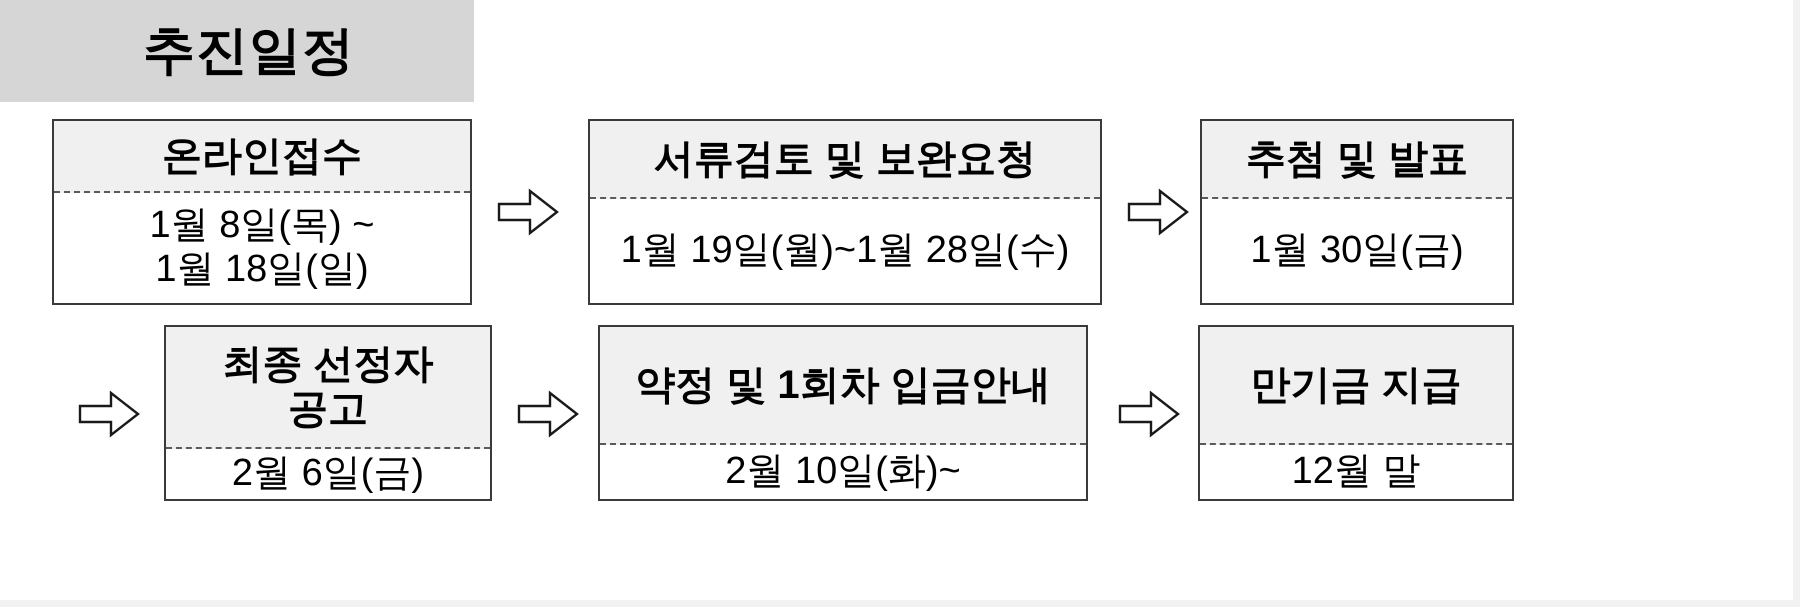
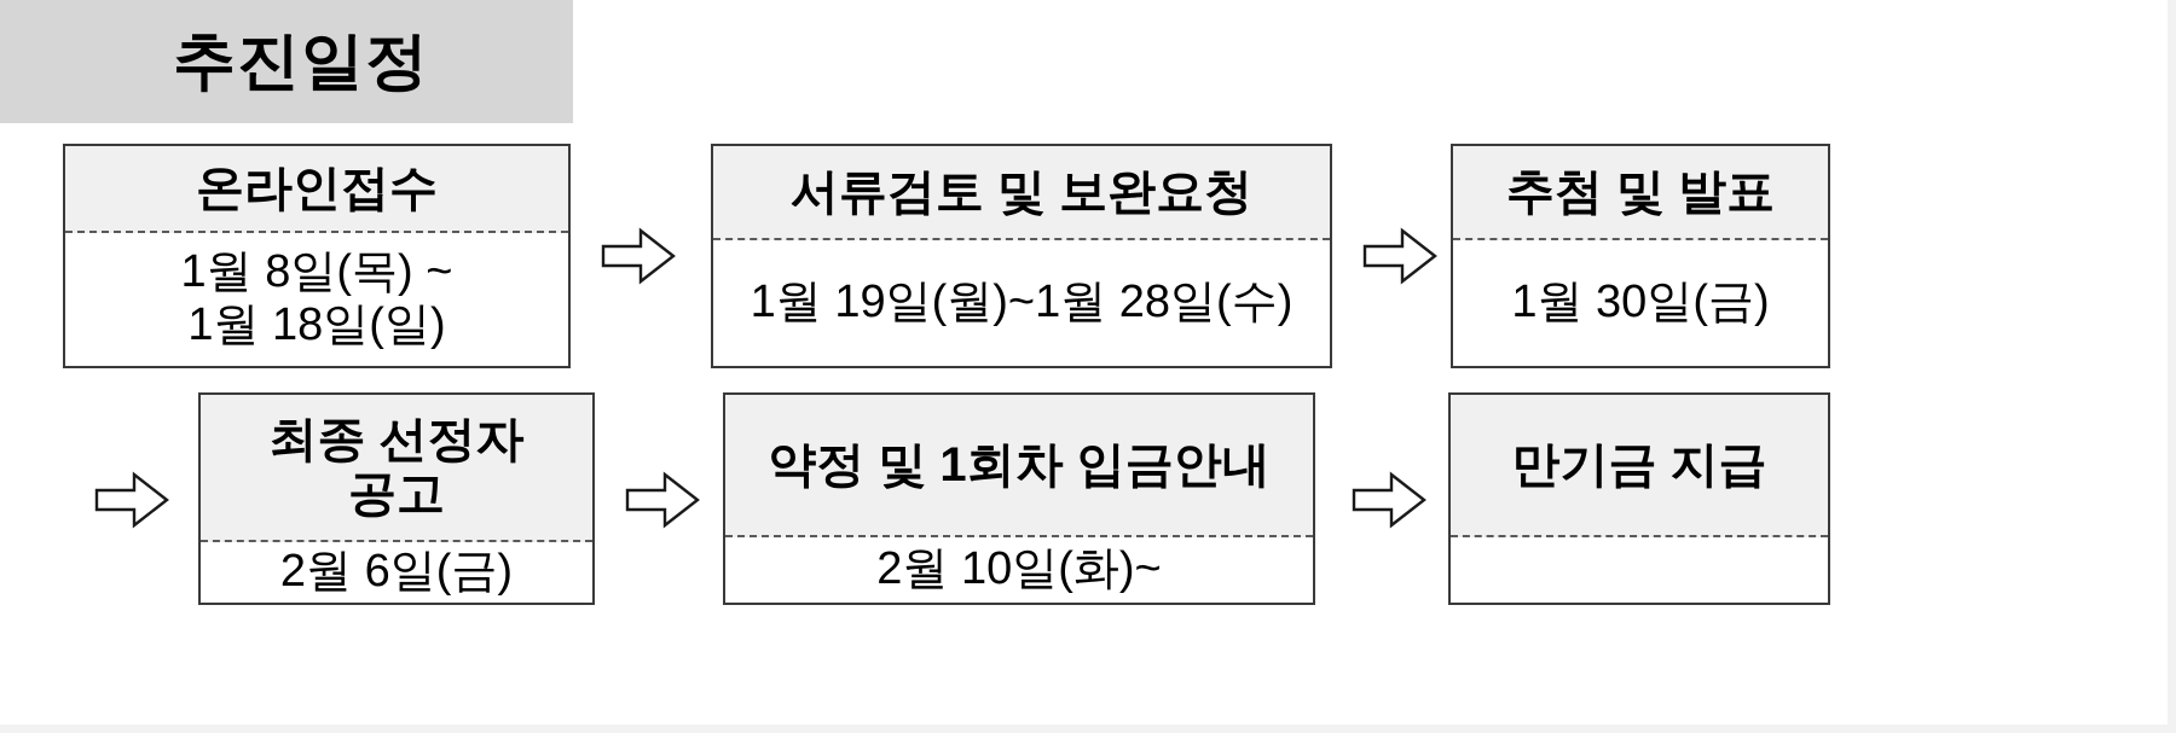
  추진일정
  온라인접수
  1월 8일(목) ~
  1월 18일(일)
  서류검토 및 보완요청
  1월 19일(월)~1월 28일(수)
  추첨 및 발표
  1월 30일(금)
  최종 선정자
  공고
  2월 6일(금)
  약정 및 1회차 입금안내
  2월 10일(화)~
  만기금 지급
- 12월 말
